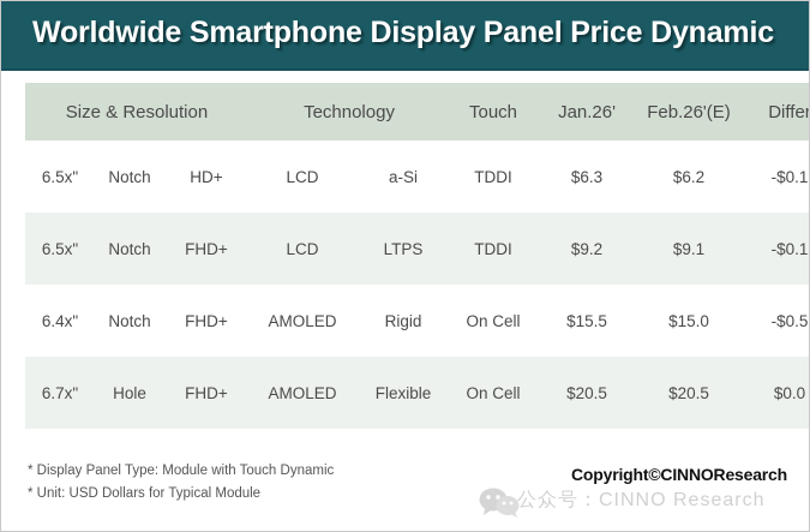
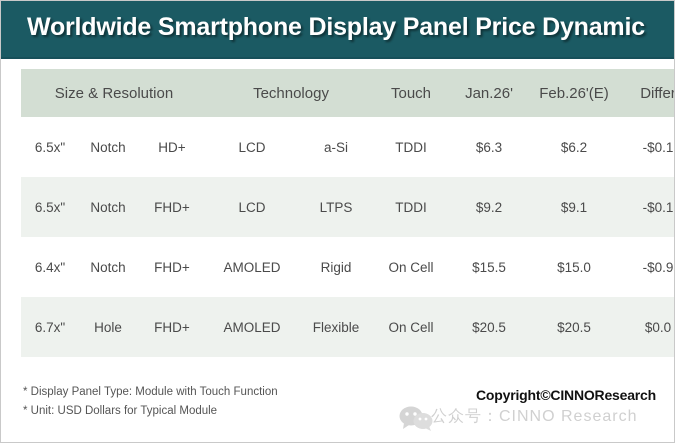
  Worldwide Smartphone Display Panel Price Dynamic
  Size & Resolution	Technology	Touch	Jan.26'	Feb.26'(E)	Differ
  6.5x"	Notch	HD+	LCD	a-Si	TDDI	$6.3	$6.2	-$0.1
  6.5x"	Notch	FHD+	LCD	LTPS	TDDI	$9.2	$9.1	-$0.1
- 6.4x"	Notch	FHD+	AMOLED	Rigid	On Cell	$15.5	$15.0	-$0.5
+ 6.4x"	Notch	FHD+	AMOLED	Rigid	On Cell	$15.5	$15.0	-$0.9
  6.7x"	Hole	FHD+	AMOLED	Flexible	On Cell	$20.5	$20.5	$0.0
- * Display Panel Type: Module with Touch Dynamic
+ * Display Panel Type: Module with Touch Function
  * Unit: USD Dollars for Typical Module
  公众号：CINNO Research
  Copyright©CINNOResearch
